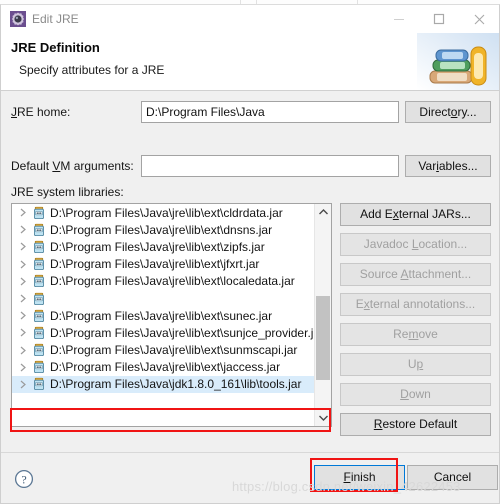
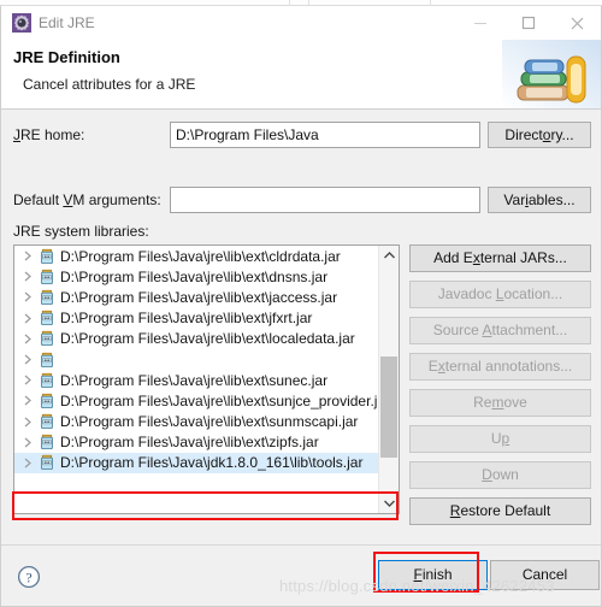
  Edit JRE
  JRE Definition
- Specify attributes for a JRE
+ Cancel attributes for a JRE
  JRE home:
  D:\Program Files\Java
  Directory...
  Default VM arguments:
  Variables...
  JRE system libraries:
  D:\Program Files\Java\jre\lib\ext\cldrdata.jar
  D:\Program Files\Java\jre\lib\ext\dnsns.jar
- D:\Program Files\Java\jre\lib\ext\zipfs.jar
+ D:\Program Files\Java\jre\lib\ext\jaccess.jar
  D:\Program Files\Java\jre\lib\ext\jfxrt.jar
  D:\Program Files\Java\jre\lib\ext\localedata.jar
  D:\Program Files\Java\jre\lib\ext\sunec.jar
  D:\Program Files\Java\jre\lib\ext\sunjce_provider.j
  D:\Program Files\Java\jre\lib\ext\sunmscapi.jar
- D:\Program Files\Java\jre\lib\ext\jaccess.jar
+ D:\Program Files\Java\jre\lib\ext\zipfs.jar
  D:\Program Files\Java\jdk1.8.0_161\lib\tools.jar
  Add External JARs...
  Javadoc Location...
  Source Attachment...
  External annotations...
  Remove
  Up
  Down
  Restore Default
  ?
  Finish
  Cancel
  https://blog.csdn.net/weixin_42622453
